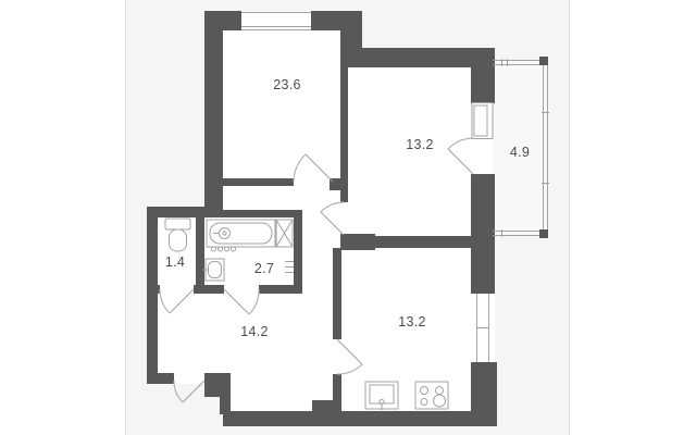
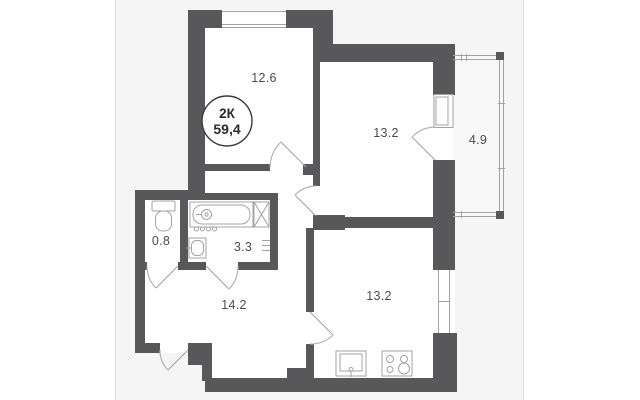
- 23.6
+ 12.6
  13.2
  4.9
- 1.4
+ 0.8
- 2.7
+ 3.3
  14.2
  13.2
+ 2К
+ 59,4
